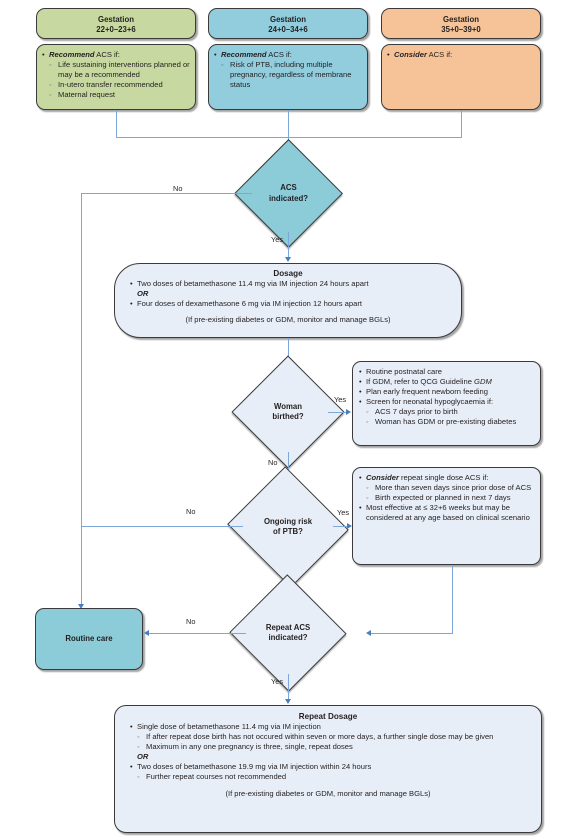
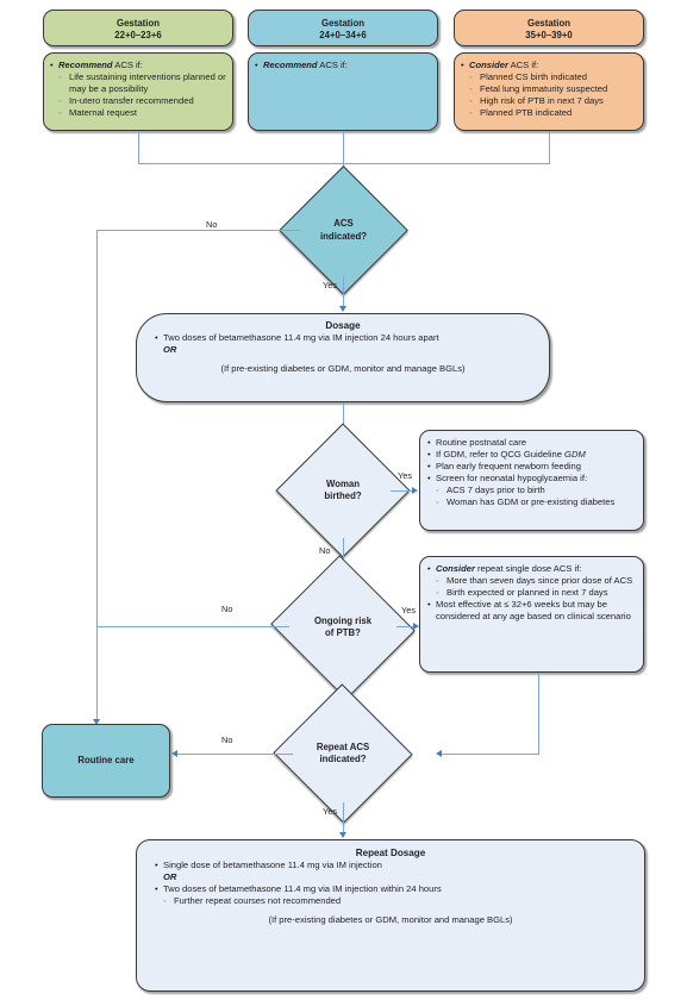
  Gestation
  22+0–23+6
  Recommend ACS if:
- Life sustaining interventions planned or may be a recommended
+ Life sustaining interventions planned or may be a possibility
  In-utero transfer recommended
  Maternal request
  Gestation
  24+0–34+6
  Recommend ACS if:
- Risk of PTB, including multiple pregnancy, regardless of membrane status
  Gestation
  35+0–39+0
  Consider ACS if:
+ Planned CS birth indicated
+ Fetal lung immaturity suspected
+ High risk of PTB in next 7 days
+ Planned PTB indicated
  ACS
  indicated?
  No
  Yes
  Dosage
  Two doses of betamethasone 11.4 mg via IM injection 24 hours apart
  OR
- Four doses of dexamethasone 6 mg via IM injection 12 hours apart
  (If pre-existing diabetes or GDM, monitor and manage BGLs)
  Woman
  birthed?
  Yes
  Routine postnatal care
  If GDM, refer to QCG Guideline GDM
  Plan early frequent newborn feeding
  Screen for neonatal hypoglycaemia if:
  ACS 7 days prior to birth
  Woman has GDM or pre-existing diabetes
  No
  Ongoing risk
  of PTB?
  No
  Yes
  Consider repeat single dose ACS if:
  More than seven days since prior dose of ACS
  Birth expected or planned in next 7 days
  Most effective at ≤ 32+6 weeks but may be considered at any age based on clinical scenario
  Routine care
  Repeat ACS
  indicated?
  No
  Yes
  Repeat Dosage
  Single dose of betamethasone 11.4 mg via IM injection
- If after repeat dose birth has not occured within seven or more days, a further single dose may be given
- Maximum in any one pregnancy is three, single, repeat doses
  OR
- Two doses of betamethasone 19.9 mg via IM injection within 24 hours
+ Two doses of betamethasone 11.4 mg via IM injection within 24 hours
  Further repeat courses not recommended
  (If pre-existing diabetes or GDM, monitor and manage BGLs)
